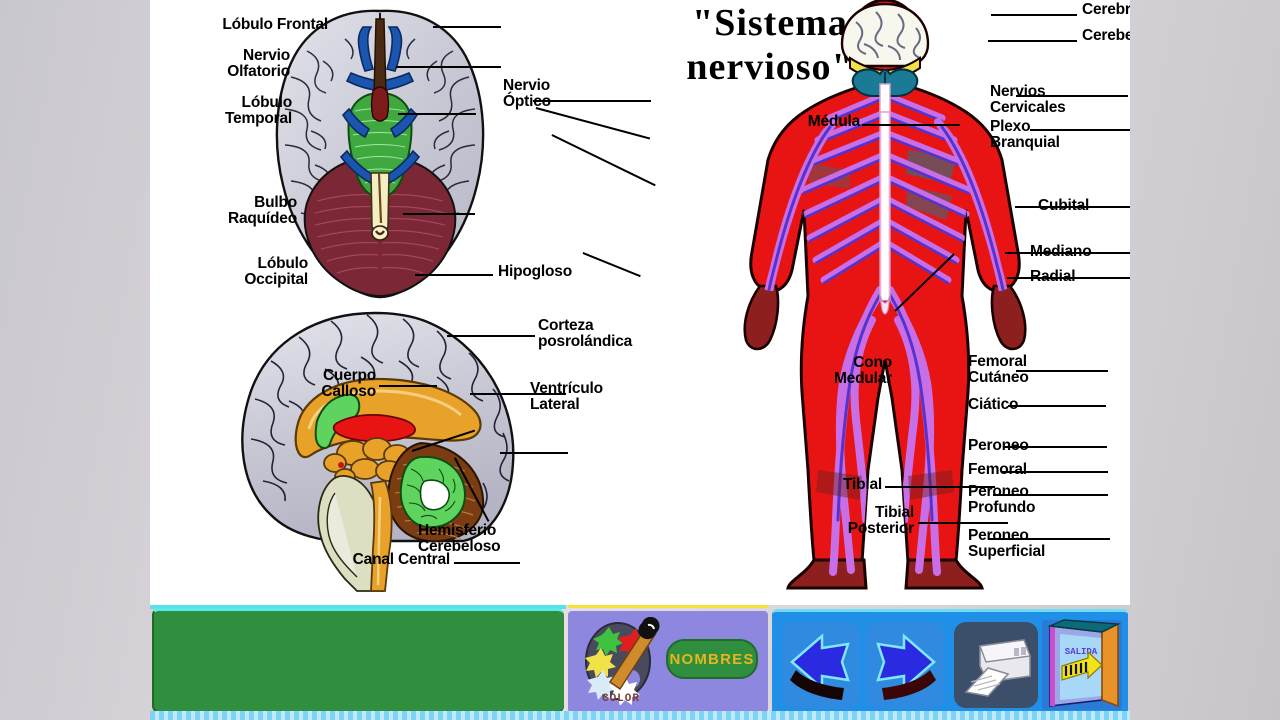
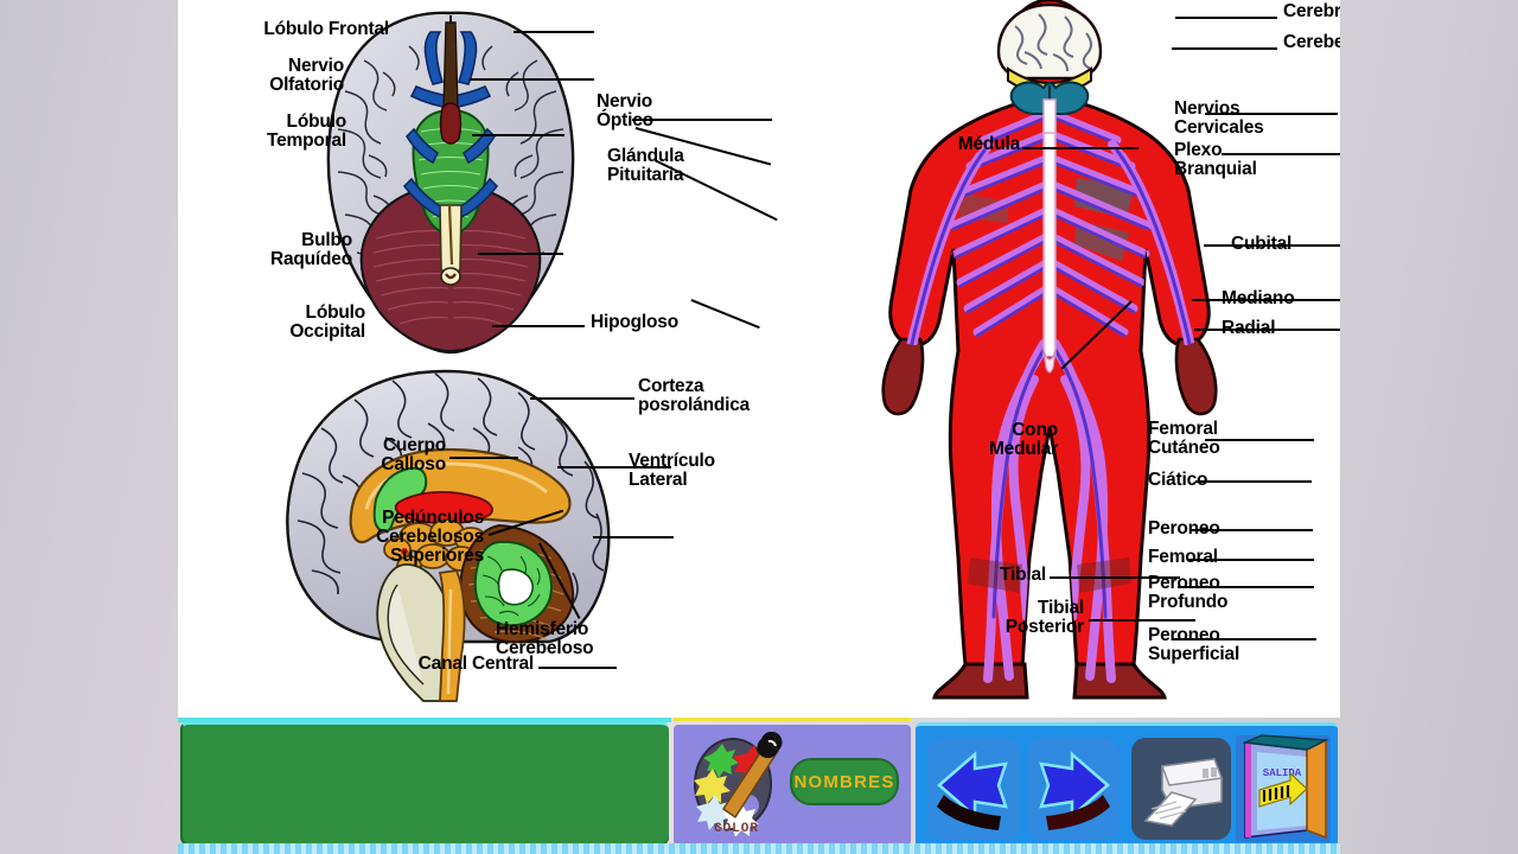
- "Sistema
- nervioso"
  Lóbulo Frontal
  Nervio
  Olfatorio
  Lóbulo
  Temporal
  Bulbo
  Raquídeo
  Lóbulo
  Occipital
  Nervio
  Óptico
+ Glándula
+ Pituitaria
  Hipogloso
  Cuerpo
  Calloso
+ Pedúnculos
+ Cerebelosos
+ Superiores
  Canal Central
  Corteza
  posrolándica
  Ventrículo
  Lateral
  Hemisferio
  Cerebeloso
  Médula
  Cono
  Medular
  Tibial
  Tibial
  Posterior
  Cerebr
  Cerebe
  Nervios
  Cervicales
  Plexo
  Branquial
  Cubital
  Mediano
  Radial
  Femoral
  Cutáneo
  Ciático
  Peroneo
  Femoral
  Peroneo
  Profundo
  Peroneo
  Superficial
  COLOR
  NOMBRES
  SALIDA
